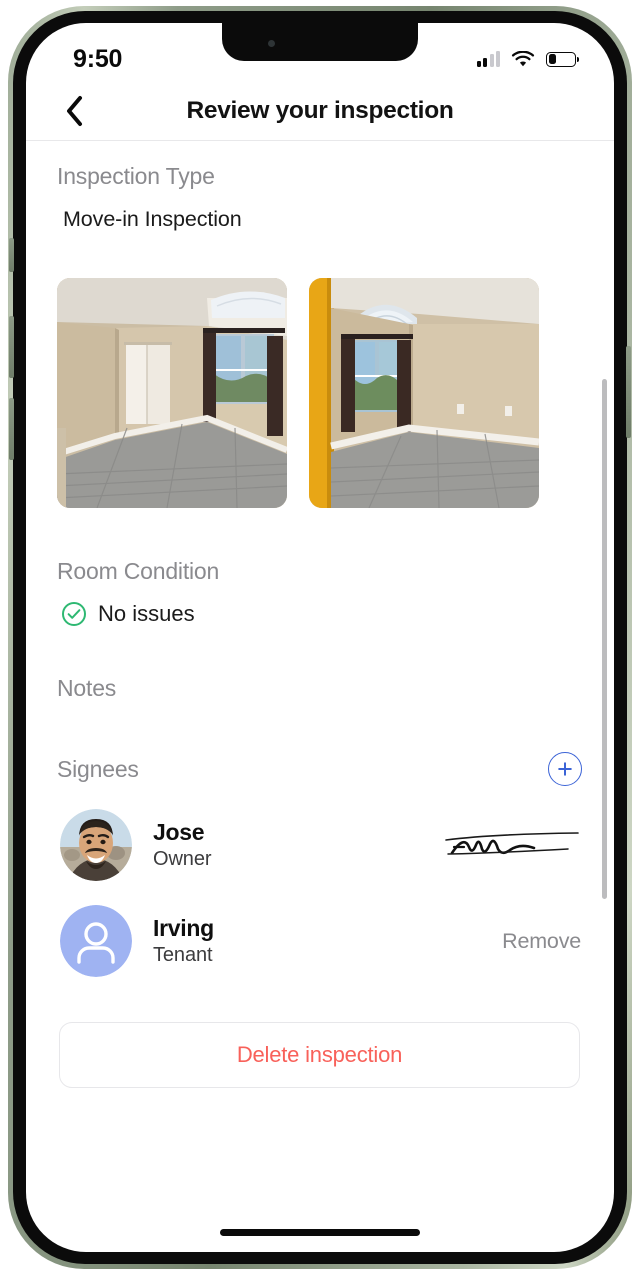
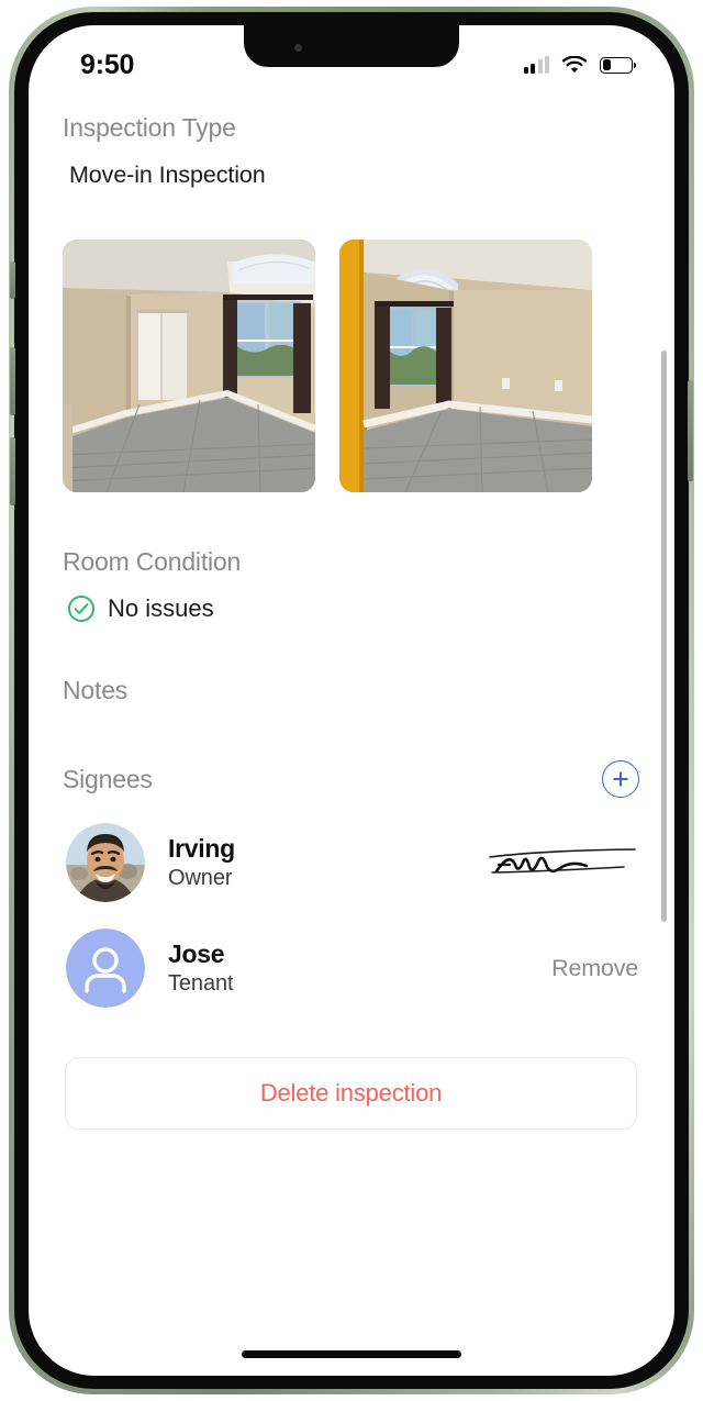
  9:50
- Review your inspection
  Inspection Type
  Move-in Inspection
  Room Condition
  No issues
  Notes
  Signees
- Jose
+ Irving
  Owner
- Irving
+ Jose
  Tenant
  Remove
  Delete inspection
